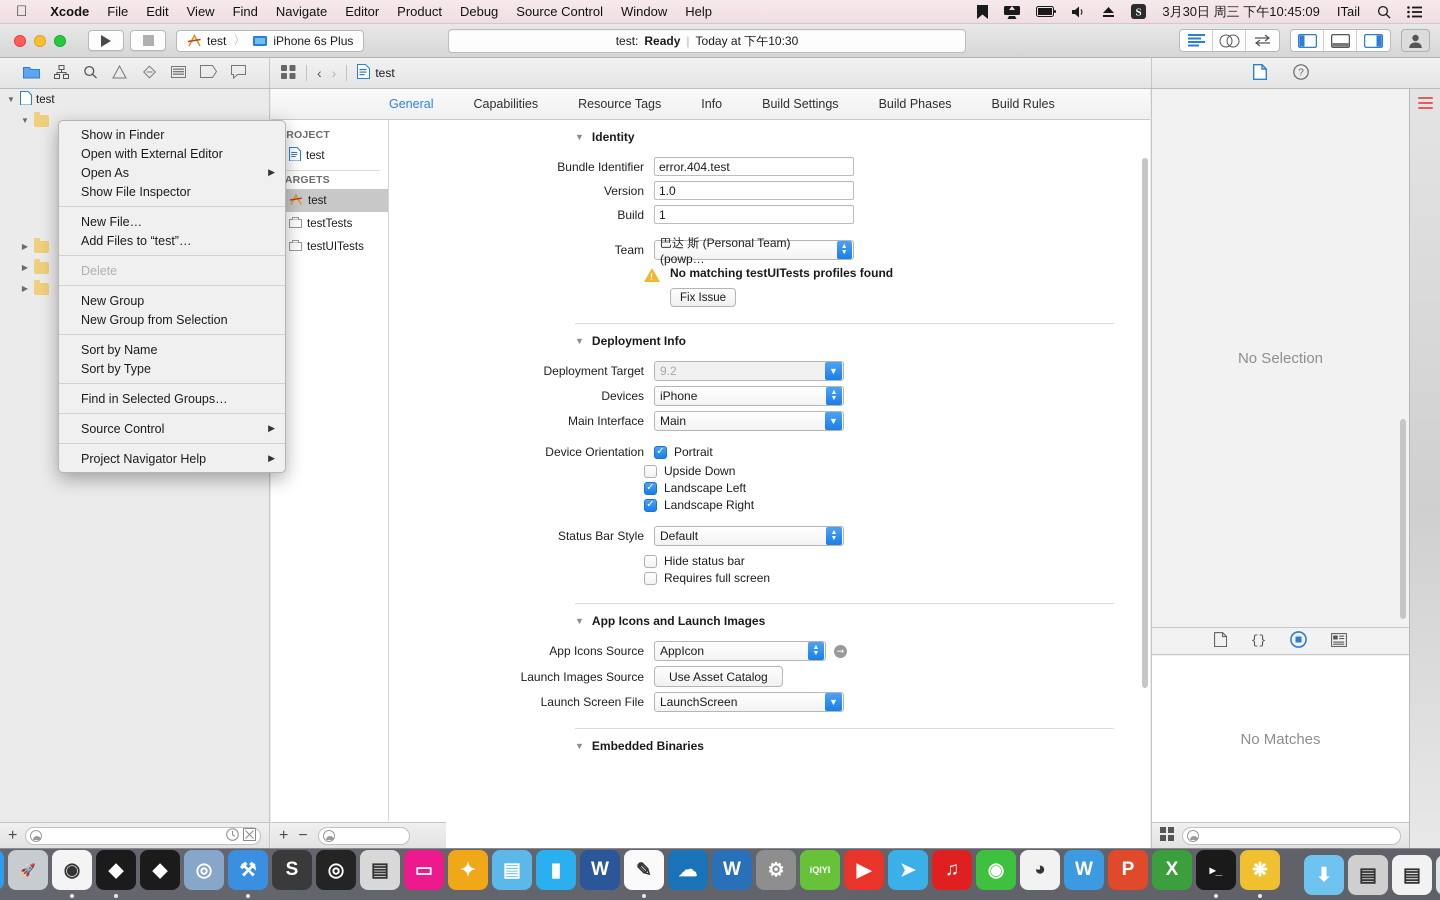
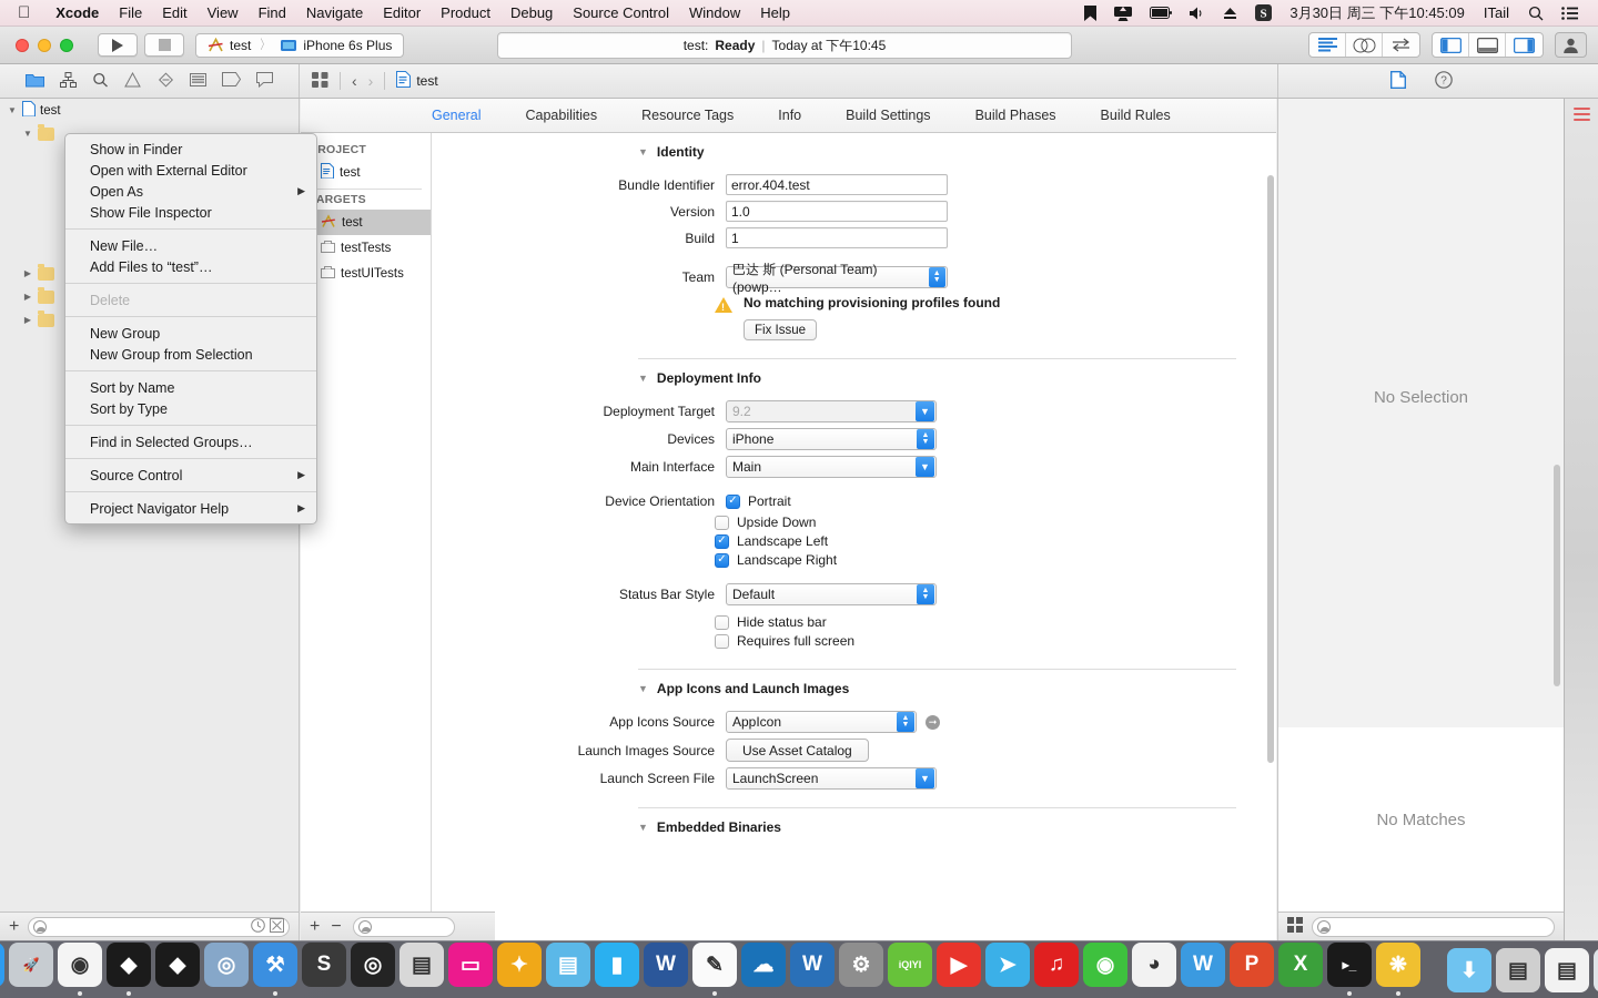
  
  Xcode
  File
  Edit
  View
  Find
  Navigate
  Editor
  Product
  Debug
  Source Control
  Window
  Help
  S
  3月30日 周三 下午10:45:09
  ITail
  test
  〉
  iPhone 6s Plus
  test:
  Ready
  |
- Today at 下午10:30
+ Today at 下午10:45
  ‹
  ›
  test
  ?
  ▼
  test
  ▼
  ▶
  ▶
  ▶
  +
  General
  Capabilities
  Resource Tags
  Info
  Build Settings
  Build Phases
  Build Rules
  ROJECT
  test
  ARGETS
  test
  testTests
  testUITests
  ▼
  Identity
  Bundle Identifier
  error.404.test
  Version
  1.0
  Build
  1
  Team
  巴达 斯 (Personal Team) (powp…
- No matching testUITests profiles found
+ No matching provisioning profiles found
  Fix Issue
  ▼
  Deployment Info
  Deployment Target
  9.2
  ▼
  Devices
  iPhone
  Main Interface
  Main
  ▼
  Device Orientation
  ✓
  Portrait
  Upside Down
  ✓
  Landscape Left
  ✓
  Landscape Right
  Status Bar Style
  Default
  Hide status bar
  Requires full screen
  ▼
  App Icons and Launch Images
  App Icons Source
  AppIcon
  ➞
  Launch Images Source
  Use Asset Catalog
  Launch Screen File
  LaunchScreen
  ▼
  ▼
  Embedded Binaries
  +
  −
  No Selection
- {}
  No Matches
  Show in Finder
  Open with External Editor
  Open As
  ▶
  Show File Inspector
  New File…
  Add Files to “test”…
  Delete
  New Group
  New Group from Selection
  Sort by Name
  Sort by Type
  Find in Selected Groups…
  Source Control
  ▶
  Project Navigator Help
  ▶
  🚀
  ◉
  ◆
  ◆
  ◎
  ⚒
  S
  ◎
  ▤
  ▭
  ✦
  ▤
  ▮
  W
  ✎
  ☁
  W
  ⚙
  iQIYI
  ▶
  ➤
  ♫
  ◉
  ◕
  W
  P
  X
  ▸_
  ❋
  ⬇
  ▤
  ▤
